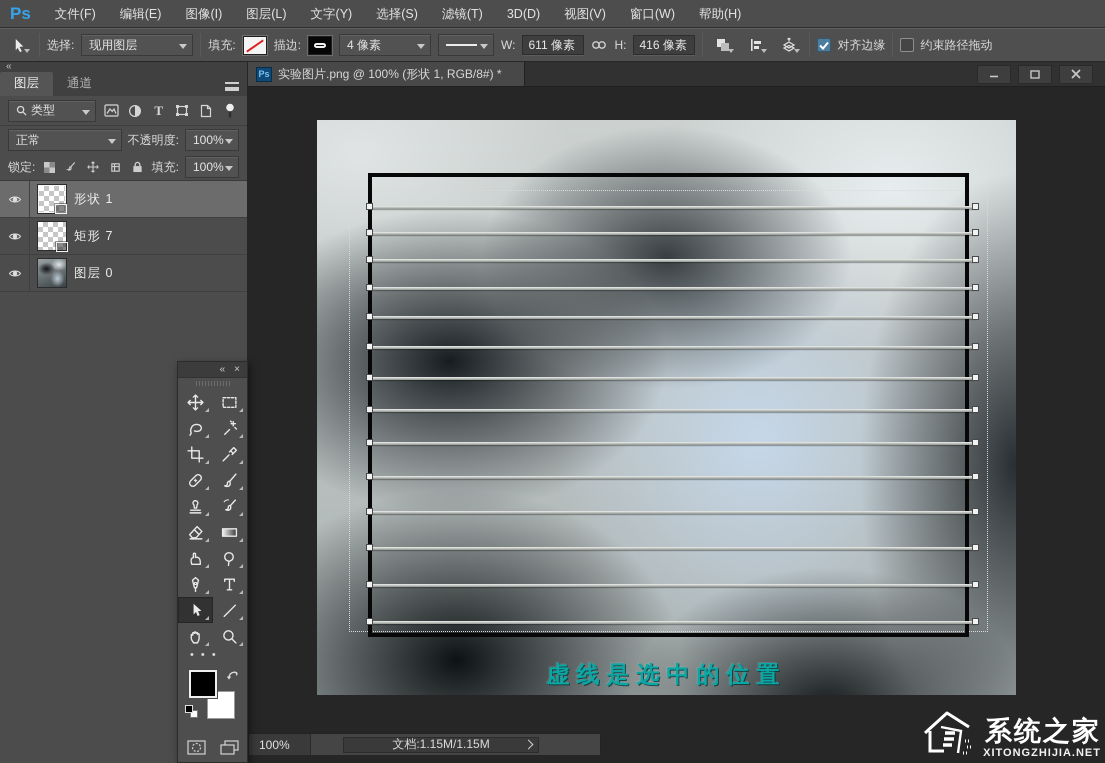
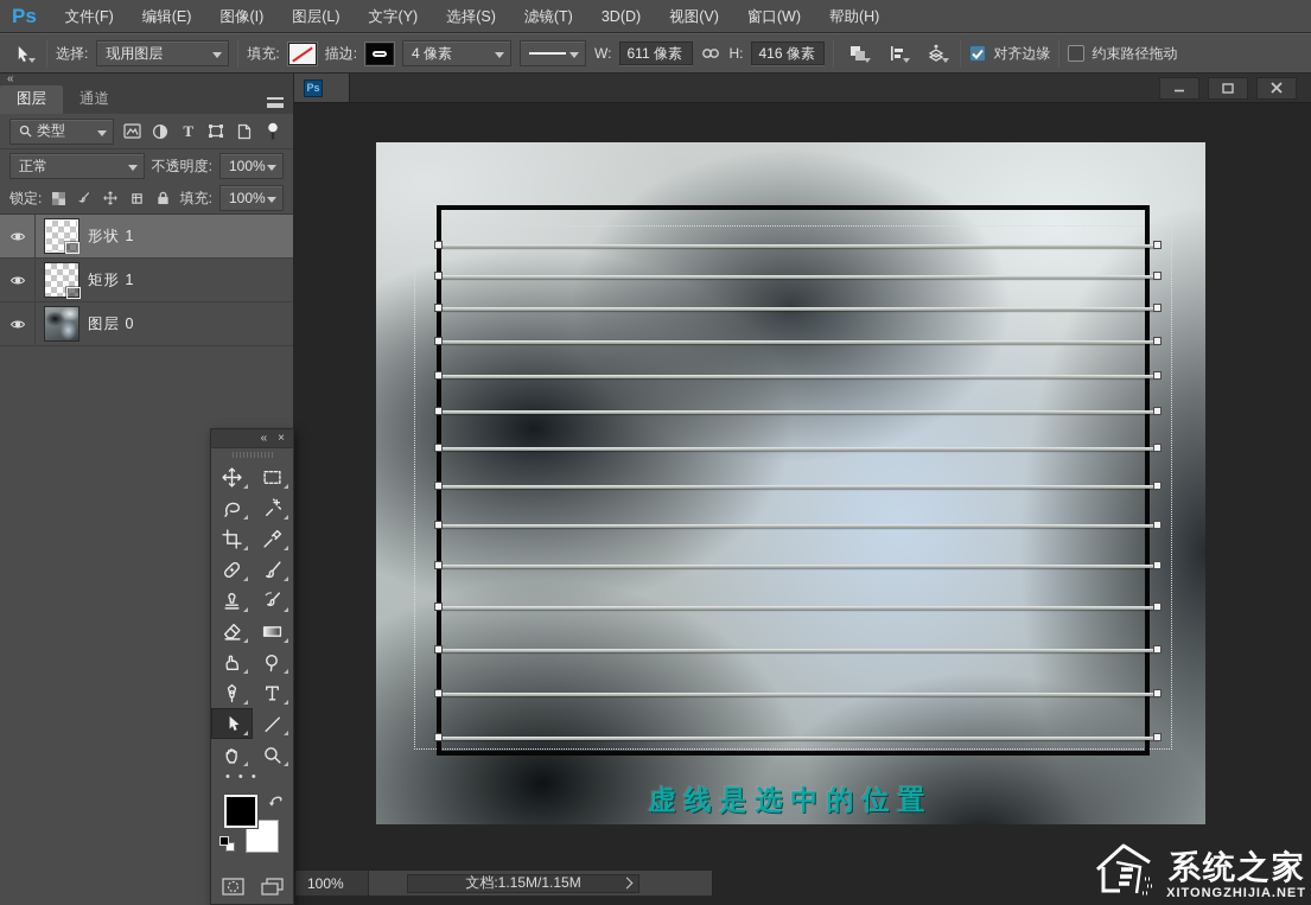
  Ps
  文件(F)
  编辑(E)
  图像(I)
  图层(L)
  文字(Y)
  选择(S)
  滤镜(T)
  3D(D)
  视图(V)
  窗口(W)
  帮助(H)
  选择:
  现用图层
  填充:
  描边:
  4 像素
  W:
  611 像素
  H:
  416 像素
  对齐边缘
  约束路径拖动
  «
  图层
  通道
  类型
  T
  正常
  不透明度:
  100%
  锁定:
  填充:
  100%
  形状 1
- 矩形 7
+ 矩形 1
  图层 0
  «
  ×
  • • •
  Ps
- 实验图片.png @ 100% (形状 1, RGB/8#) *
  虚线是选中的位置
  100%
  文档:1.15M/1.15M
  系统之家
  XITONGZHIJIA.NET
